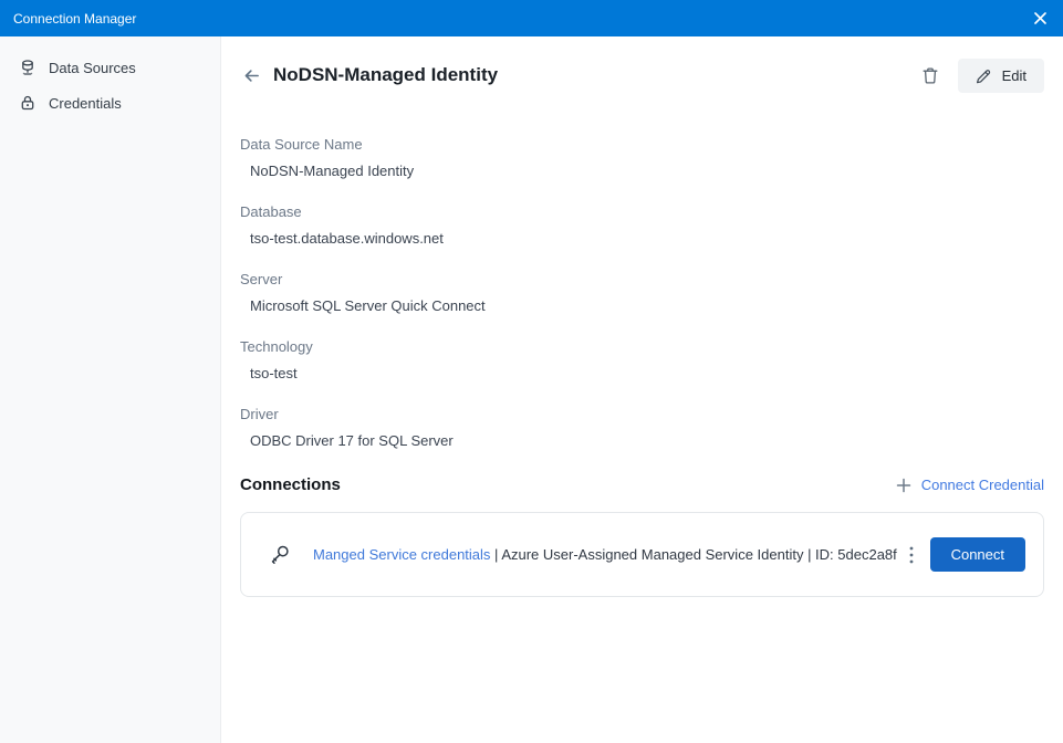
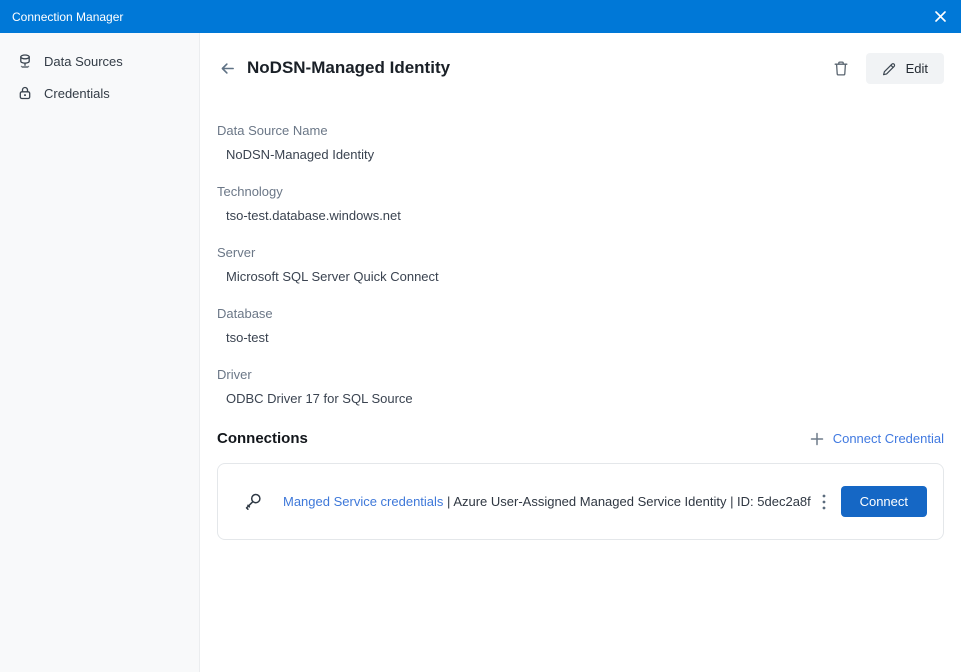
  Connection Manager
  Data Sources
  Credentials
  NoDSN-Managed Identity
  Edit
  Data Source Name
  NoDSN-Managed Identity
- Database
+ Technology
  tso-test.database.windows.net
  Server
  Microsoft SQL Server Quick Connect
- Technology
+ Database
  tso-test
  Driver
- ODBC Driver 17 for SQL Server
+ ODBC Driver 17 for SQL Source
  Connections
  Connect Credential
  Manged Service credentials | Azure User-Assigned Managed Service Identity | ID: 5dec2a8f
  Connect
